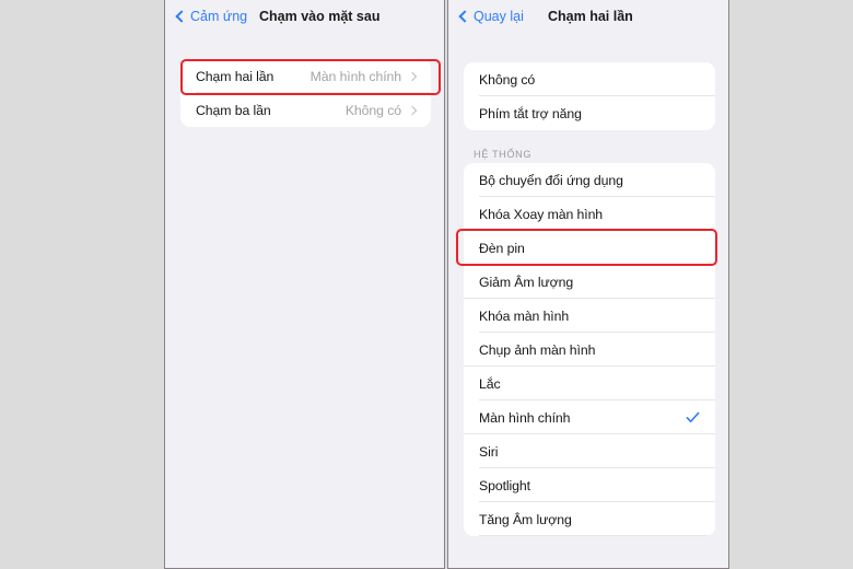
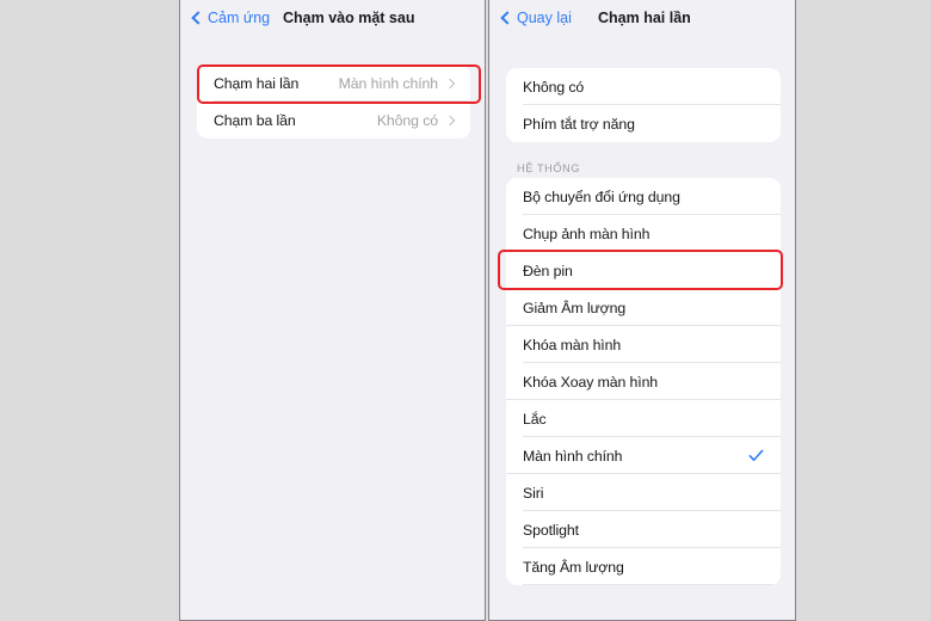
  Cảm ứng
  Chạm vào mặt sau
  Chạm hai lần
  Màn hình chính
  Chạm ba lần
  Không có
  Quay lại
  Chạm hai lần
  Không có
  Phím tắt trợ năng
  HỆ THỐNG
  Bộ chuyển đổi ứng dụng
- Khóa Xoay màn hình
+ Chụp ảnh màn hình
  Đèn pin
  Giảm Âm lượng
  Khóa màn hình
- Chụp ảnh màn hình
+ Khóa Xoay màn hình
  Lắc
  Màn hình chính
  Siri
  Spotlight
  Tăng Âm lượng
